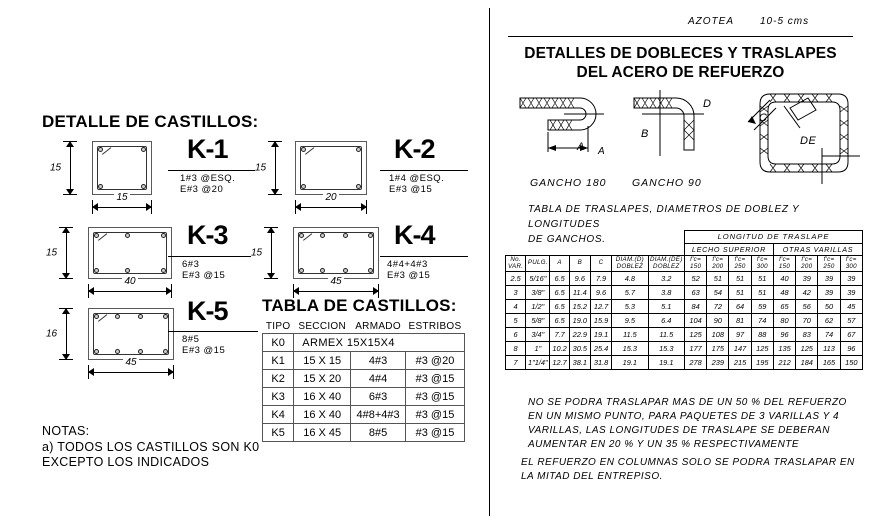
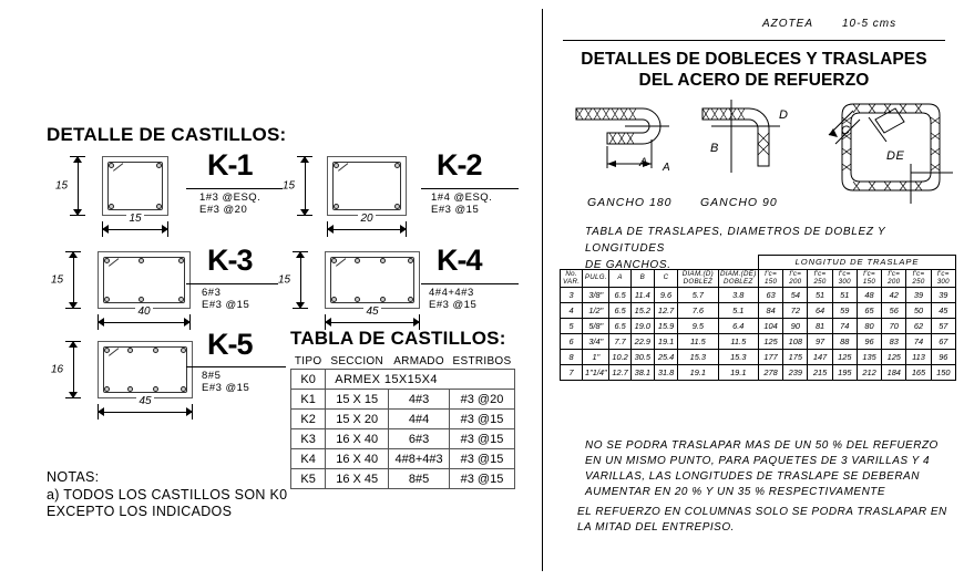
  DETALLE DE CASTILLOS:
  15
  15
  K-1
  1#3 @ESQ.
  E#3 @20
  15
  20
  K-2
  1#4 @ESQ.
  E#3 @15
  15
  40
  K-3
  6#3
  E#3 @15
  15
  45
  K-4
  4#4+4#3
  E#3 @15
  16
  45
  K-5
  8#5
  E#3 @15
  TABLA DE CASTILLOS:
  TIPO	SECCION	ARMADO	ESTRIBOS
  K0	ARMEX 15X15X4
  K1	15 X 15	4#3	#3 @20
  K2	15 X 20	4#4	#3 @15
  K3	16 X 40	6#3	#3 @15
  K4	16 X 40	4#8+4#3	#3 @15
  K5	16 X 45	8#5	#3 @15
  NOTAS:
  a) TODOS LOS CASTILLOS SON K0
  EXCEPTO LOS INDICADOS
  AZOTEA
  10-5 cms
  DETALLES DE DOBLECES Y TRASLAPES
  DEL ACERO DE REFUERZO
  A
  A
  B
  D
  C
  DE
  GANCHO 180
  GANCHO 90
  TABLA DE TRASLAPES, DIAMETROS DE DOBLEZ Y LONGITUDES
  DE GANCHOS.
  	LONGITUD DE TRASLAPE
- 	LECHO SUPERIOR	OTRAS VARILLAS
- 2.5	5/16"	6.5	9.6	7.9	4.8	3.2	52	51	51	51	40	39	39	39
  3	3/8"	6.5	11.4	9.6	5.7	3.8	63	54	51	51	48	42	39	39
- 4	1/2"	6.5	15.2	12.7	5.3	5.1	84	72	64	59	65	56	50	45
+ 4	1/2"	6.5	15.2	12.7	7.6	5.1	84	72	64	59	65	56	50	45
  5	5/8"	6.5	19.0	15.9	9.5	6.4	104	90	81	74	80	70	62	57
  6	3/4"	7.7	22.9	19.1	11.5	11.5	125	108	97	88	96	83	74	67
  8	1"	10.2	30.5	25.4	15.3	15.3	177	175	147	125	135	125	113	96
  7	1"1/4"	12.7	38.1	31.8	19.1	19.1	278	239	215	195	212	184	165	150
  NO SE PODRA TRASLAPAR MAS DE UN 50 % DEL REFUERZO
  EN UN MISMO PUNTO, PARA PAQUETES DE 3 VARILLAS Y 4
  VARILLAS, LAS LONGITUDES DE TRASLAPE SE DEBERAN
  AUMENTAR EN 20 % Y UN 35 % RESPECTIVAMENTE
  EL REFUERZO EN COLUMNAS SOLO SE PODRA TRASLAPAR EN
  LA MITAD DEL ENTREPISO.
